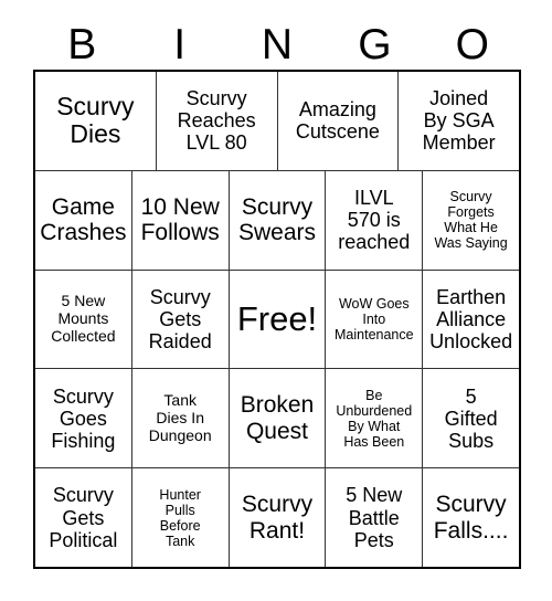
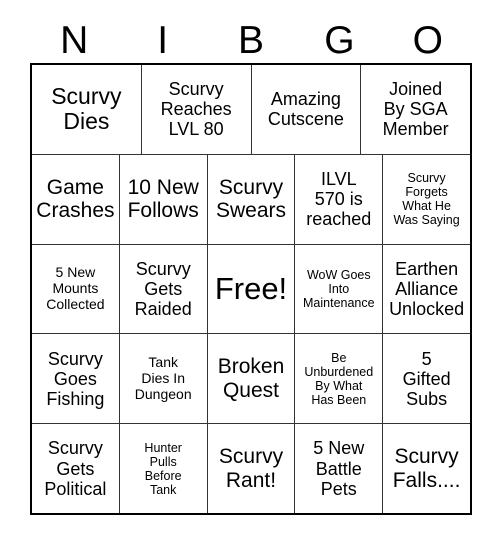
- B
+ N
  I
- N
+ B
  G
  O
  Scurvy
  Dies
  Scurvy
  Reaches
  LVL 80
  Amazing
  Cutscene
  Joined
  By SGA
  Member
  Game
  Crashes
  10 New
  Follows
  Scurvy
  Swears
  ILVL
  570 is
  reached
  Scurvy
  Forgets
  What He
  Was Saying
  5 New
  Mounts
  Collected
  Scurvy
  Gets
  Raided
  Free!
  WoW Goes
  Into
  Maintenance
  Earthen
  Alliance
  Unlocked
  Scurvy
  Goes
  Fishing
  Tank
  Dies In
  Dungeon
  Broken
  Quest
  Be
  Unburdened
  By What
  Has Been
  5
  Gifted
  Subs
  Scurvy
  Gets
  Political
  Hunter
  Pulls
  Before
  Tank
  Scurvy
  Rant!
  5 New
  Battle
  Pets
  Scurvy
  Falls....
